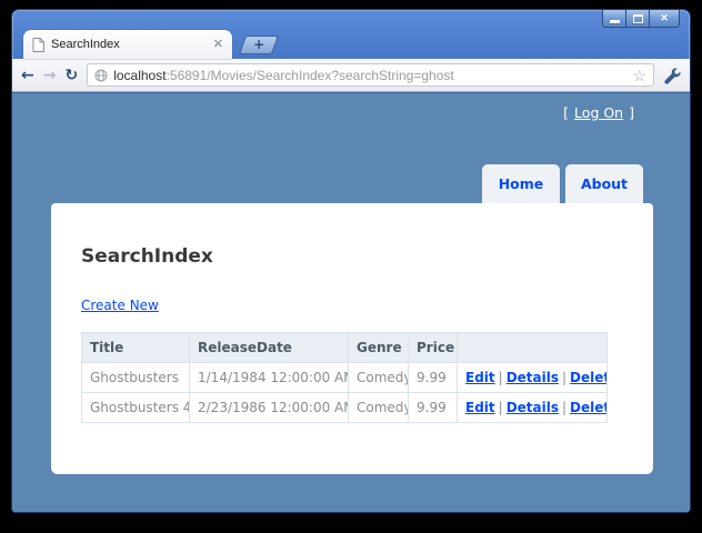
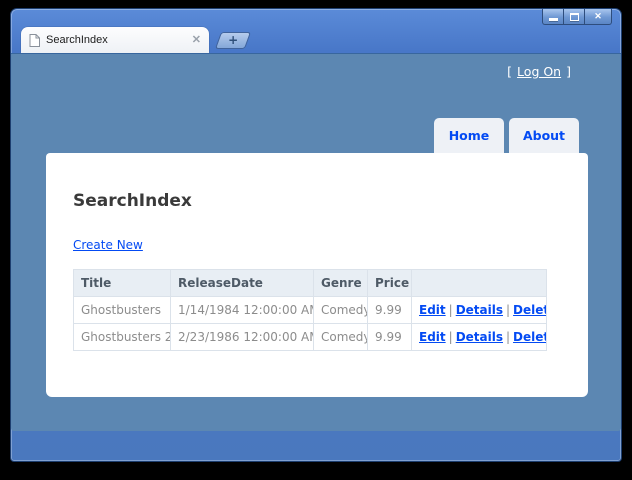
  ✕
  SearchIndex
  ✕
- ←
- →
- ↻
- localhost:56891/Movies/SearchIndex?searchString=ghost
- ☆
  [ Log On ]
  Home
  About
  SearchIndex
  Create New
  Title	ReleaseDate	Genre	Price
  Ghostbusters	1/14/1984 12:00:00 A	Comedy	9.99	Edit | Details | Dele
- Ghostbusters 4	2/23/1986 12:00:00 A	Comedy	9.99	Edit | Details | Dele
+ Ghostbusters 2	2/23/1986 12:00:00 A	Comedy	9.99	Edit | Details | Dele
